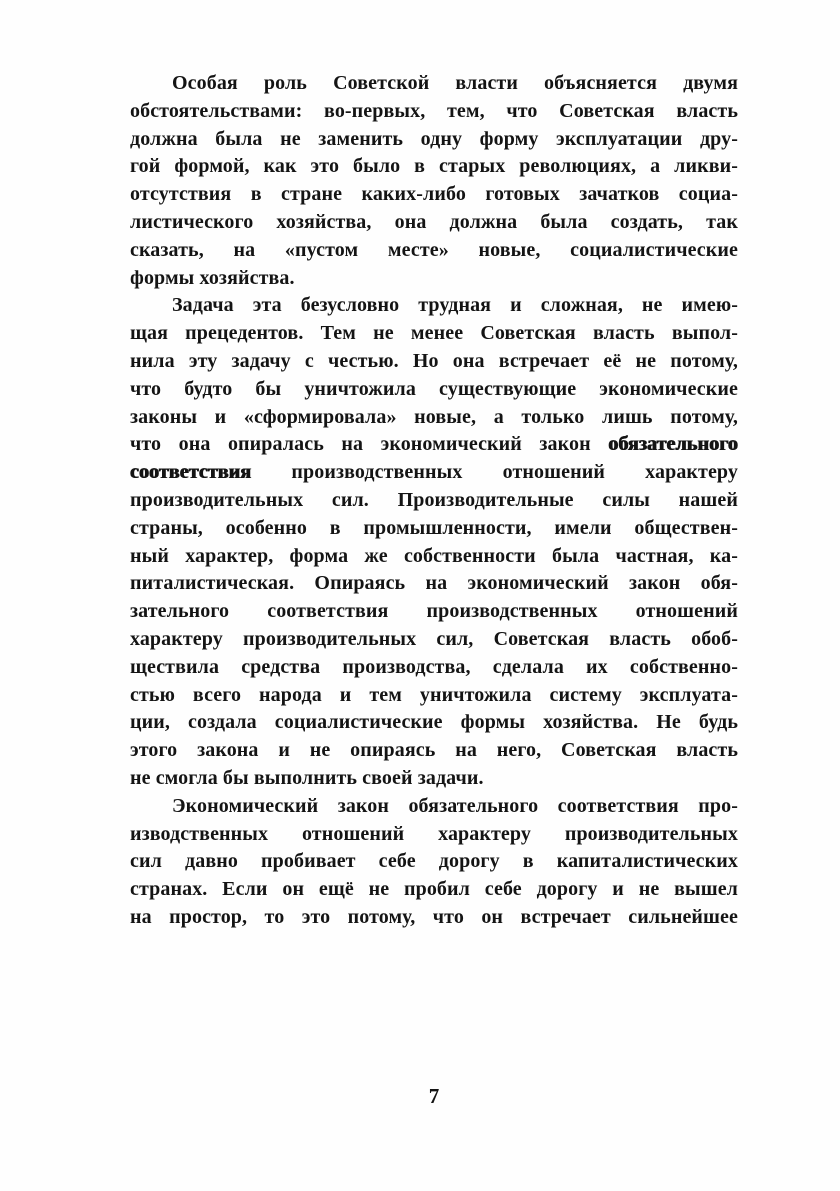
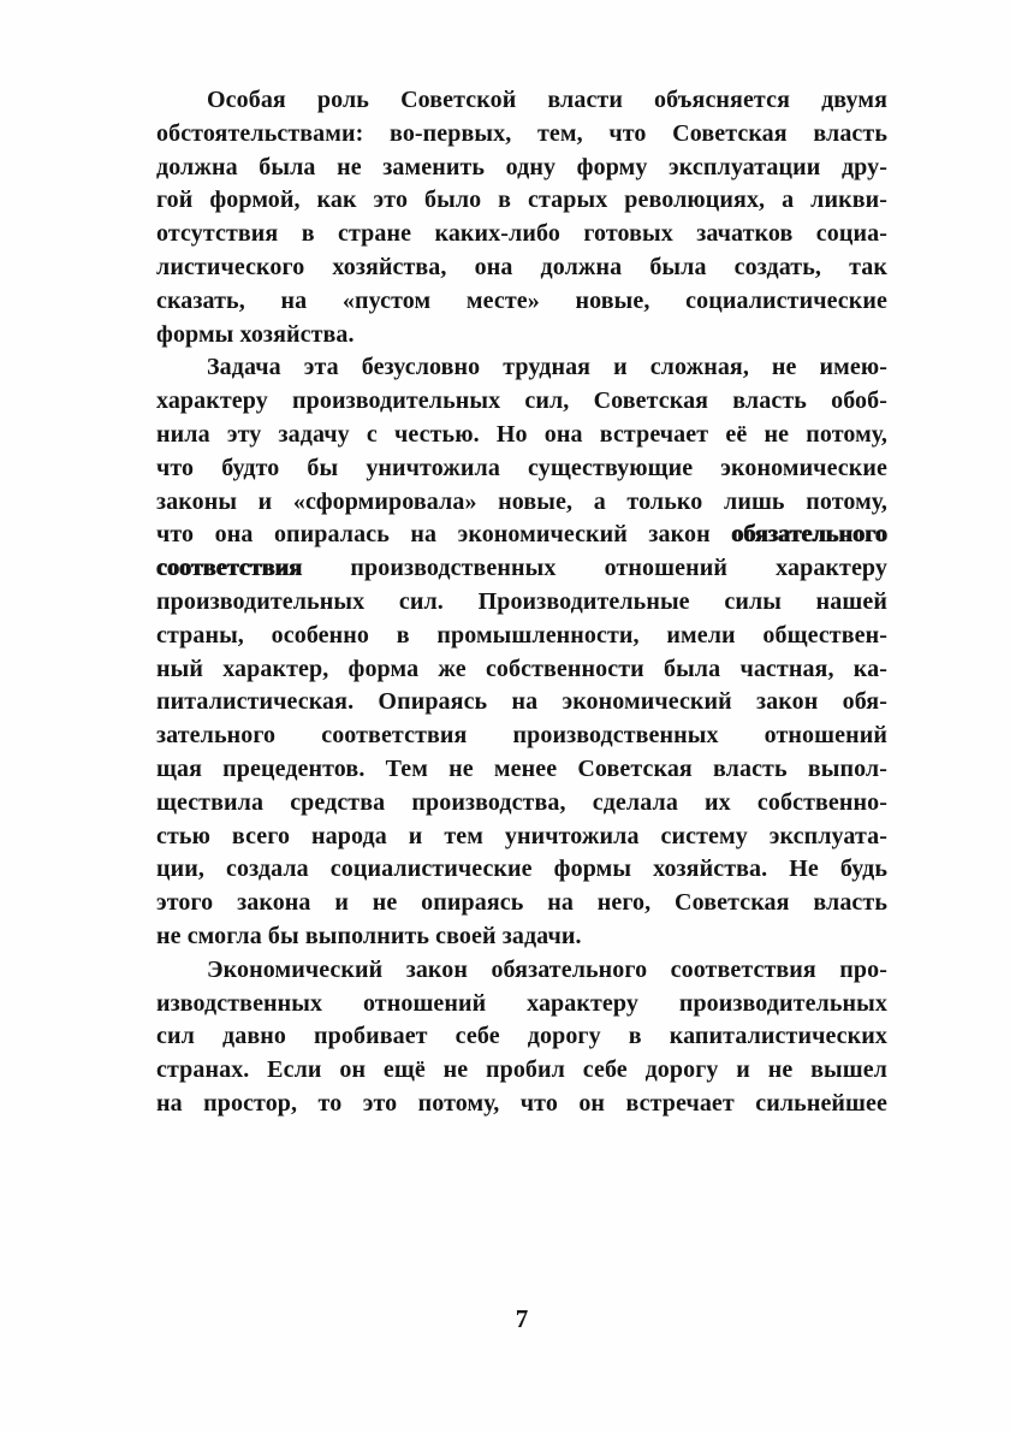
  Особая роль Советской власти объясняется двумя
  обстоятельствами: во-первых, тем, что Советская власть
  должна была не заменить одну форму эксплуатации дру-
  гой формой, как это было в старых революциях, а ликви-
  отсутствия в стране каких-либо готовых зачатков социа-
  листического хозяйства, она должна была создать, так
  сказать, на «пустом месте» новые, социалистические
  формы хозяйства.
  Задача эта безусловно трудная и сложная, не имею-
- щая прецедентов. Тем не менее Советская власть выпол-
+ характеру производительных сил, Советская власть обоб-
  нила эту задачу с честью. Но она встречает её не потому,
  что будто бы уничтожила существующие экономические
  законы и «сформировала» новые, а только лишь потому,
  что она опиралась на экономический закон обязательного
  соответствия производственных отношений характеру
  производительных сил. Производительные силы нашей
  страны, особенно в промышленности, имели обществен-
  ный характер, форма же собственности была частная, ка-
  питалистическая. Опираясь на экономический закон обя-
  зательного соответствия производственных отношений
- характеру производительных сил, Советская власть обоб-
+ щая прецедентов. Тем не менее Советская власть выпол-
  ществила средства производства, сделала их собственно-
  стью всего народа и тем уничтожила систему эксплуата-
  ции, создала социалистические формы хозяйства. Не будь
  этого закона и не опираясь на него, Советская власть
  не смогла бы выполнить своей задачи.
  Экономический закон обязательного соответствия про-
  изводственных отношений характеру производительных
  сил давно пробивает себе дорогу в капиталистических
  странах. Если он ещё не пробил себе дорогу и не вышел
  на простор, то это потому, что он встречает сильнейшее
  7
